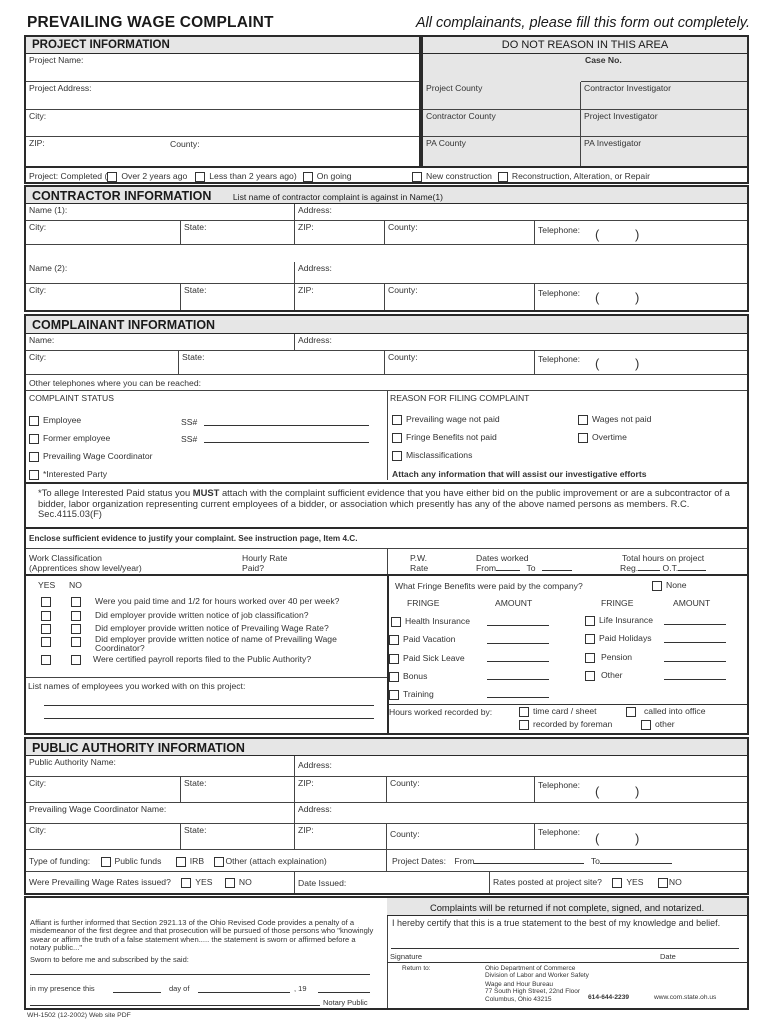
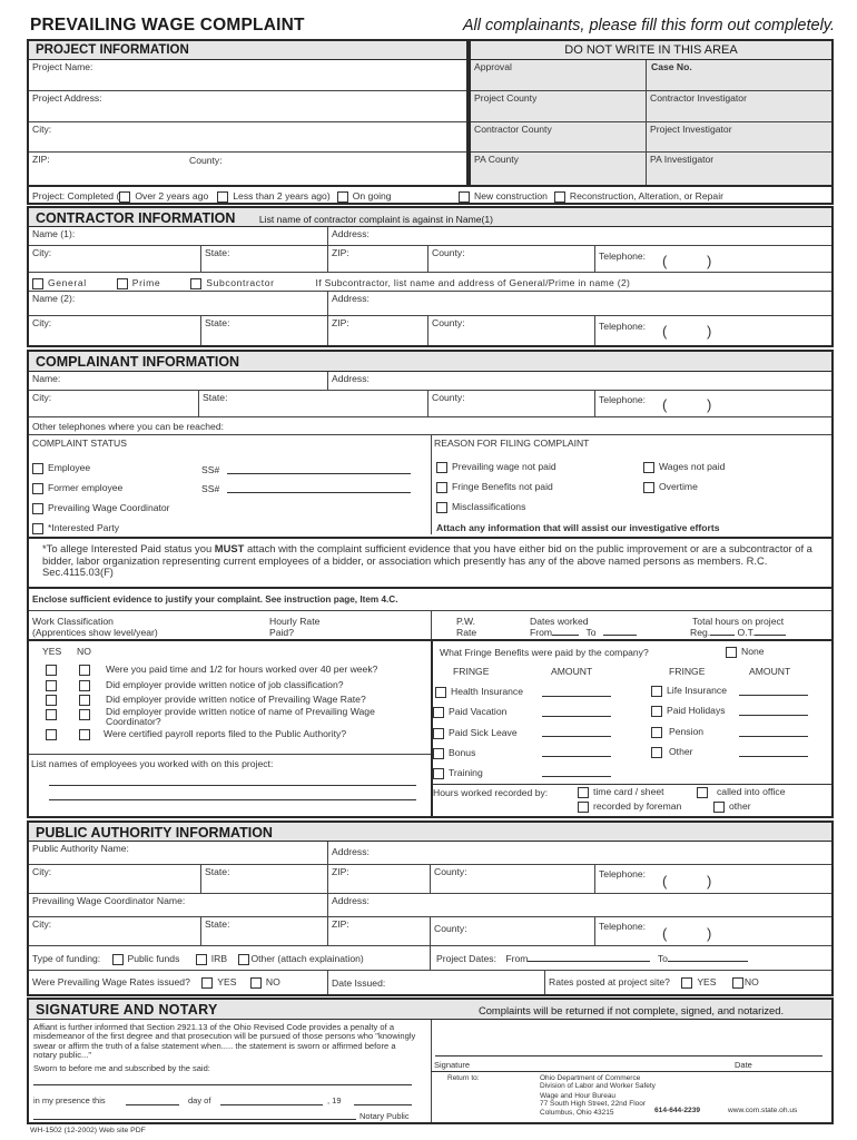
  PREVAILING WAGE COMPLAINT
  All complainants, please fill this form out completely.
  PROJECT INFORMATION
  Project Name:
  Project Address:
  City:
  ZIP:
  County:
- DO NOT REASON IN THIS AREA
+ DO NOT WRITE IN THIS AREA
+ Approval
  Case No.
  Project County
  Contractor Investigator
  Contractor County
  Project Investigator
  PA County
  PA Investigator
  Project: Completed ( Over 2 years ago Less than 2 years ago) On going
  New construction Reconstruction, Alteration, or Repair
  CONTRACTOR INFORMATION List name of contractor complaint is against in Name(1)
  Name (1):
  Address:
  City:
  State:
  ZIP:
  County:
  Telephone:
  (
  )
+ General Prime Subcontractor If Subcontractor, list name and address of General/Prime in name (2)
  Name (2):
  Address:
  City:
  State:
  ZIP:
  County:
  Telephone:
  (
  )
  COMPLAINANT INFORMATION
  Name:
  Address:
  City:
  State:
  County:
  Telephone:
  (
  )
  Other telephones where you can be reached:
  COMPLAINT STATUS
  Employee
  SS#
  Former employee
  SS#
  Prevailing Wage Coordinator
  *Interested Party
  REASON FOR FILING COMPLAINT
  Prevailing wage not paid
  Wages not paid
  Fringe Benefits not paid
  Overtime
  Misclassifications
  Attach any information that will assist our investigative efforts
  *To allege Interested Paid status you MUST attach with the complaint sufficient evidence that you have either bid on the public improvement or are a subcontractor of a bidder, labor organization representing current employees of a bidder, or association which presently has any of the above named persons as members. R.C. Sec.4115.03(F)
  Enclose sufficient evidence to justify your complaint. See instruction page, Item 4.C.
  Work Classification
  (Apprentices show level/year)
  Hourly Rate
  Paid?
  P.W.
  Rate
  Dates worked
  From To
  Total hours on project
  Reg. O.T.
  YES
  NO
  Were you paid time and 1/2 for hours worked over 40 per week?
  Did employer provide written notice of job classification?
  Did employer provide written notice of Prevailing Wage Rate?
  Did employer provide written notice of name of Prevailing Wage Coordinator?
  Were certified payroll reports filed to the Public Authority?
  List names of employees you worked with on this project:
  What Fringe Benefits were paid by the company?
  None
  FRINGE
  AMOUNT
  FRINGE
  AMOUNT
  Health Insurance
  Paid Vacation
  Paid Sick Leave
  Bonus
  Training
  Life Insurance
  Paid Holidays
  Pension
  Other
  Hours worked recorded by:
  time card / sheet
  called into office
  recorded by foreman
  other
  PUBLIC AUTHORITY INFORMATION
  Public Authority Name:
  Address:
  City:
  State:
  ZIP:
  County:
  Telephone:
  (
  )
  Prevailing Wage Coordinator Name:
  Address:
  City:
  State:
  ZIP:
  County:
  Telephone:
  (
  )
  Type of funding: Public funds IRB Other (attach explaination)
  Project Dates: From To
  Were Prevailing Wage Rates issued? YES NO
  Date Issued:
  Rates posted at project site? YES NO
+ SIGNATURE AND NOTARY
  Complaints will be returned if not complete, signed, and notarized.
  Affiant is further informed that Section 2921.13 of the Ohio Revised Code provides a penalty of a misdemeanor of the first degree and that prosecution will be pursued of those persons who "knowingly swear or affirm the truth of a false statement when..... the statement is sworn or affirmed before a notary public..."
  Sworn to before me and subscribed by the said:
  in my presence this
  day of
  , 19
  Notary Public
- I hereby certify that this is a true statement to the best of my knowledge and belief.
  Signature
  Date
